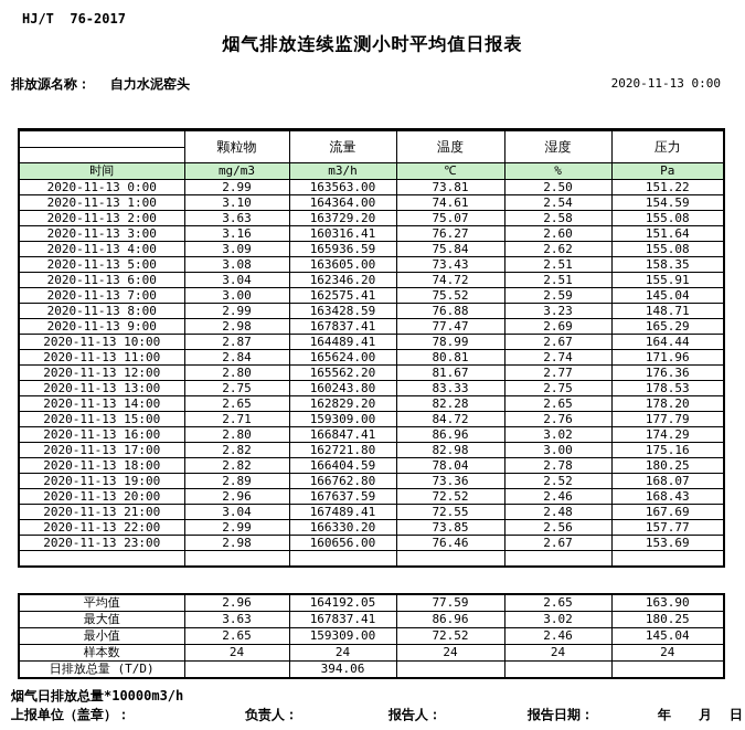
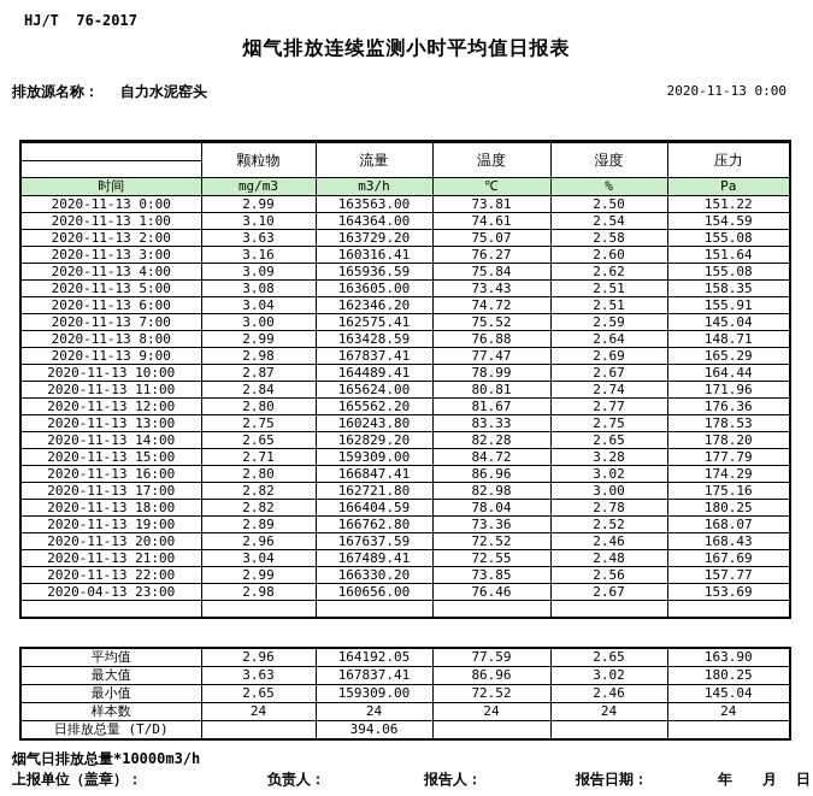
  HJ/T 76-2017
  烟气排放连续监测小时平均值日报表
  排放源名称：
  自力水泥窑头
  2020-11-13 0:00
  	颗粒物	流量	温度	湿度	压力
  时间	mg/m3	m3/h	℃	%	Pa
  2020-11-13 0:00	2.99	163563.00	73.81	2.50	151.22
  2020-11-13 1:00	3.10	164364.00	74.61	2.54	154.59
  2020-11-13 2:00	3.63	163729.20	75.07	2.58	155.08
  2020-11-13 3:00	3.16	160316.41	76.27	2.60	151.64
  2020-11-13 4:00	3.09	165936.59	75.84	2.62	155.08
  2020-11-13 5:00	3.08	163605.00	73.43	2.51	158.35
  2020-11-13 6:00	3.04	162346.20	74.72	2.51	155.91
  2020-11-13 7:00	3.00	162575.41	75.52	2.59	145.04
- 2020-11-13 8:00	2.99	163428.59	76.88	3.23	148.71
+ 2020-11-13 8:00	2.99	163428.59	76.88	2.64	148.71
  2020-11-13 9:00	2.98	167837.41	77.47	2.69	165.29
  2020-11-13 10:00	2.87	164489.41	78.99	2.67	164.44
  2020-11-13 11:00	2.84	165624.00	80.81	2.74	171.96
  2020-11-13 12:00	2.80	165562.20	81.67	2.77	176.36
  2020-11-13 13:00	2.75	160243.80	83.33	2.75	178.53
  2020-11-13 14:00	2.65	162829.20	82.28	2.65	178.20
- 2020-11-13 15:00	2.71	159309.00	84.72	2.76	177.79
+ 2020-11-13 15:00	2.71	159309.00	84.72	3.28	177.79
  2020-11-13 16:00	2.80	166847.41	86.96	3.02	174.29
  2020-11-13 17:00	2.82	162721.80	82.98	3.00	175.16
  2020-11-13 18:00	2.82	166404.59	78.04	2.78	180.25
  2020-11-13 19:00	2.89	166762.80	73.36	2.52	168.07
  2020-11-13 20:00	2.96	167637.59	72.52	2.46	168.43
  2020-11-13 21:00	3.04	167489.41	72.55	2.48	167.69
  2020-11-13 22:00	2.99	166330.20	73.85	2.56	157.77
- 2020-11-13 23:00	2.98	160656.00	76.46	2.67	153.69
+ 2020-04-13 23:00	2.98	160656.00	76.46	2.67	153.69
  平均值	2.96	164192.05	77.59	2.65	163.90
  最大值	3.63	167837.41	86.96	3.02	180.25
  最小值	2.65	159309.00	72.52	2.46	145.04
  样本数	24	24	24	24	24
  日排放总量 (T/D)		394.06
  烟气日排放总量*10000m3/h
  上报单位（盖章）：
  负责人：
  报告人：
  报告日期：
  年
  月
  日
